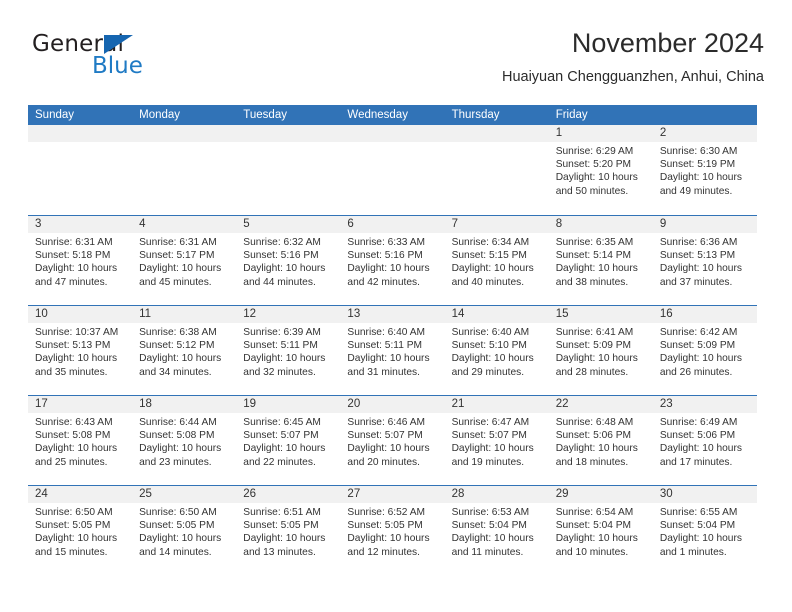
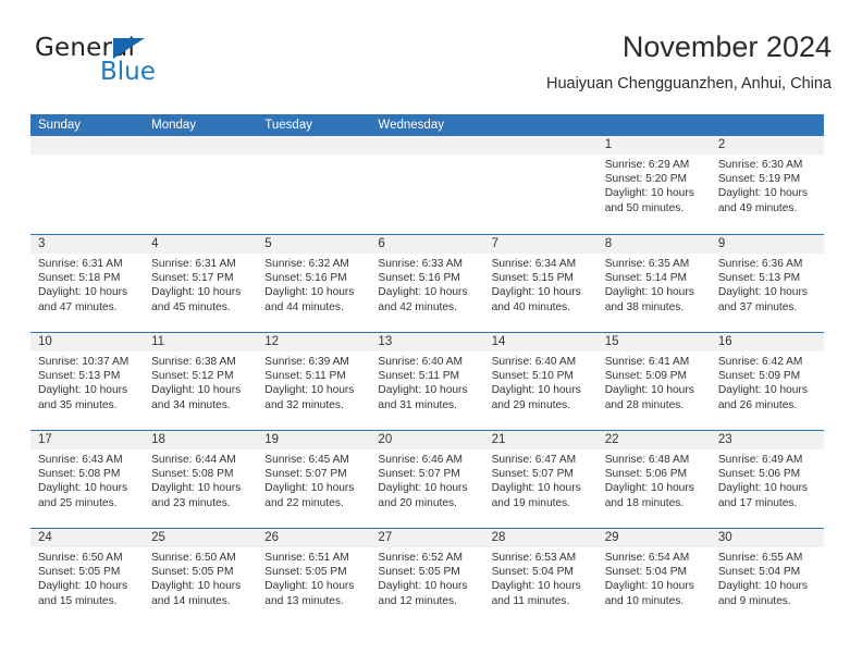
  General
  Blue
  November 2024
  Huaiyuan Chengguanzhen, Anhui, China
  Sunday
  Monday
  Tuesday
  Wednesday
- Thursday
- Friday
  1
  Sunrise: 6:29 AM
  Sunset: 5:20 PM
  Daylight: 10 hours
  and 50 minutes.
  2
  Sunrise: 6:30 AM
  Sunset: 5:19 PM
  Daylight: 10 hours
  and 49 minutes.
  3
  Sunrise: 6:31 AM
  Sunset: 5:18 PM
  Daylight: 10 hours
  and 47 minutes.
  4
  Sunrise: 6:31 AM
  Sunset: 5:17 PM
  Daylight: 10 hours
  and 45 minutes.
  5
  Sunrise: 6:32 AM
  Sunset: 5:16 PM
  Daylight: 10 hours
  and 44 minutes.
  6
  Sunrise: 6:33 AM
  Sunset: 5:16 PM
  Daylight: 10 hours
  and 42 minutes.
  7
  Sunrise: 6:34 AM
  Sunset: 5:15 PM
  Daylight: 10 hours
  and 40 minutes.
  8
  Sunrise: 6:35 AM
  Sunset: 5:14 PM
  Daylight: 10 hours
  and 38 minutes.
  9
  Sunrise: 6:36 AM
  Sunset: 5:13 PM
  Daylight: 10 hours
  and 37 minutes.
  10
  Sunrise: 10:37 AM
  Sunset: 5:13 PM
  Daylight: 10 hours
  and 35 minutes.
  11
  Sunrise: 6:38 AM
  Sunset: 5:12 PM
  Daylight: 10 hours
  and 34 minutes.
  12
  Sunrise: 6:39 AM
  Sunset: 5:11 PM
  Daylight: 10 hours
  and 32 minutes.
  13
  Sunrise: 6:40 AM
  Sunset: 5:11 PM
  Daylight: 10 hours
  and 31 minutes.
  14
  Sunrise: 6:40 AM
  Sunset: 5:10 PM
  Daylight: 10 hours
  and 29 minutes.
  15
  Sunrise: 6:41 AM
  Sunset: 5:09 PM
  Daylight: 10 hours
  and 28 minutes.
  16
  Sunrise: 6:42 AM
  Sunset: 5:09 PM
  Daylight: 10 hours
  and 26 minutes.
  17
  Sunrise: 6:43 AM
  Sunset: 5:08 PM
  Daylight: 10 hours
  and 25 minutes.
  18
  Sunrise: 6:44 AM
  Sunset: 5:08 PM
  Daylight: 10 hours
  and 23 minutes.
  19
  Sunrise: 6:45 AM
  Sunset: 5:07 PM
  Daylight: 10 hours
  and 22 minutes.
  20
  Sunrise: 6:46 AM
  Sunset: 5:07 PM
  Daylight: 10 hours
  and 20 minutes.
  21
  Sunrise: 6:47 AM
  Sunset: 5:07 PM
  Daylight: 10 hours
  and 19 minutes.
  22
  Sunrise: 6:48 AM
  Sunset: 5:06 PM
  Daylight: 10 hours
  and 18 minutes.
  23
  Sunrise: 6:49 AM
  Sunset: 5:06 PM
  Daylight: 10 hours
  and 17 minutes.
  24
  Sunrise: 6:50 AM
  Sunset: 5:05 PM
  Daylight: 10 hours
  and 15 minutes.
  25
  Sunrise: 6:50 AM
  Sunset: 5:05 PM
  Daylight: 10 hours
  and 14 minutes.
  26
  Sunrise: 6:51 AM
  Sunset: 5:05 PM
  Daylight: 10 hours
  and 13 minutes.
  27
  Sunrise: 6:52 AM
  Sunset: 5:05 PM
  Daylight: 10 hours
  and 12 minutes.
  28
  Sunrise: 6:53 AM
  Sunset: 5:04 PM
  Daylight: 10 hours
  and 11 minutes.
  29
  Sunrise: 6:54 AM
  Sunset: 5:04 PM
  Daylight: 10 hours
  and 10 minutes.
  30
  Sunrise: 6:55 AM
  Sunset: 5:04 PM
  Daylight: 10 hours
- and 1 minutes.
+ and 9 minutes.
